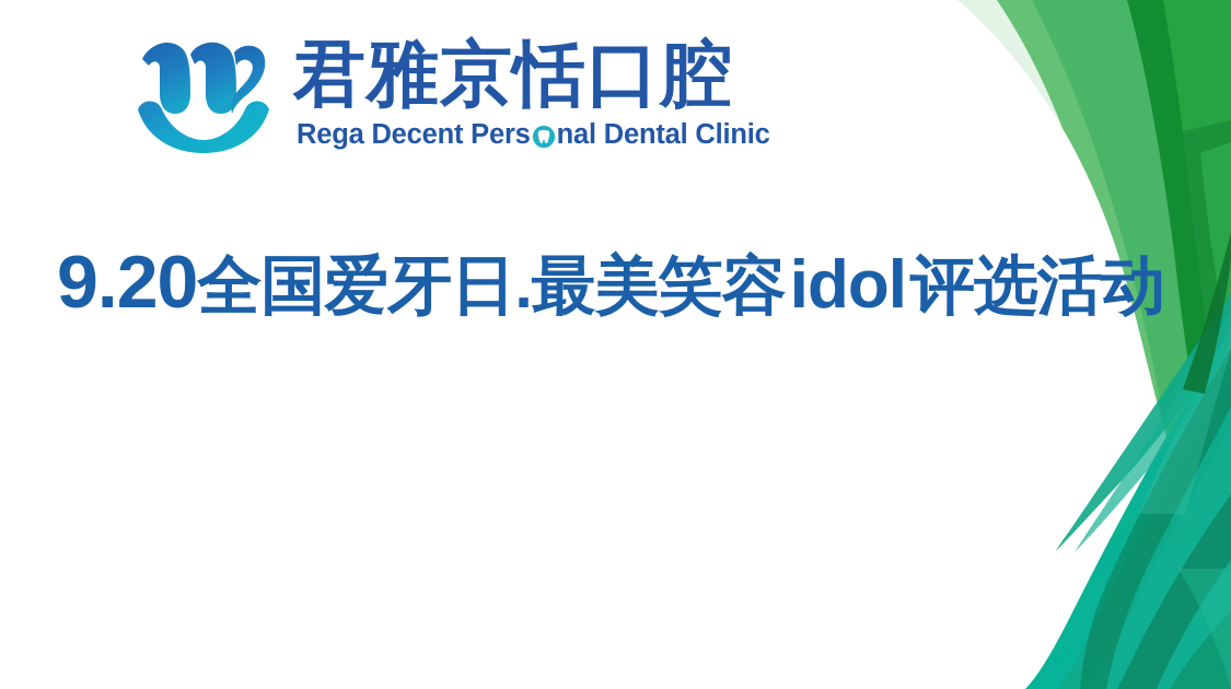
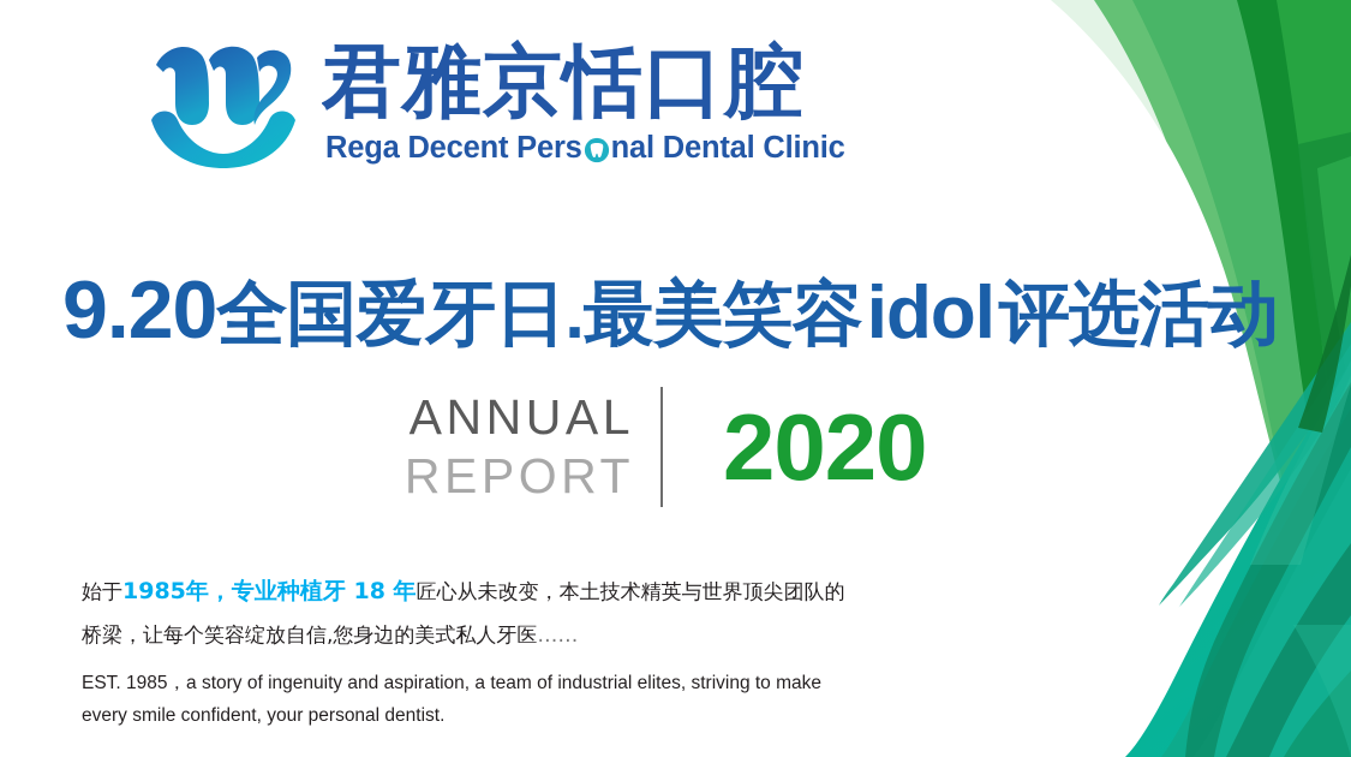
  君雅京恬口腔
  Rega Decent Pers
  nal Dental Clinic
  9.20全国爱牙日.最美笑容idol评选活动
+ ANNUAL
+ REPORT
+ 2020
+ 始于1985年，专业种植牙 18 年匠心从未改变，本土技术精英与世界顶尖团队的
+ 桥梁，让每个笑容绽放自信,您身边的美式私人牙医……
+ EST. 1985，a story of ingenuity and aspiration, a team of industrial elites, striving to make
+ every smile confident, your personal dentist.
